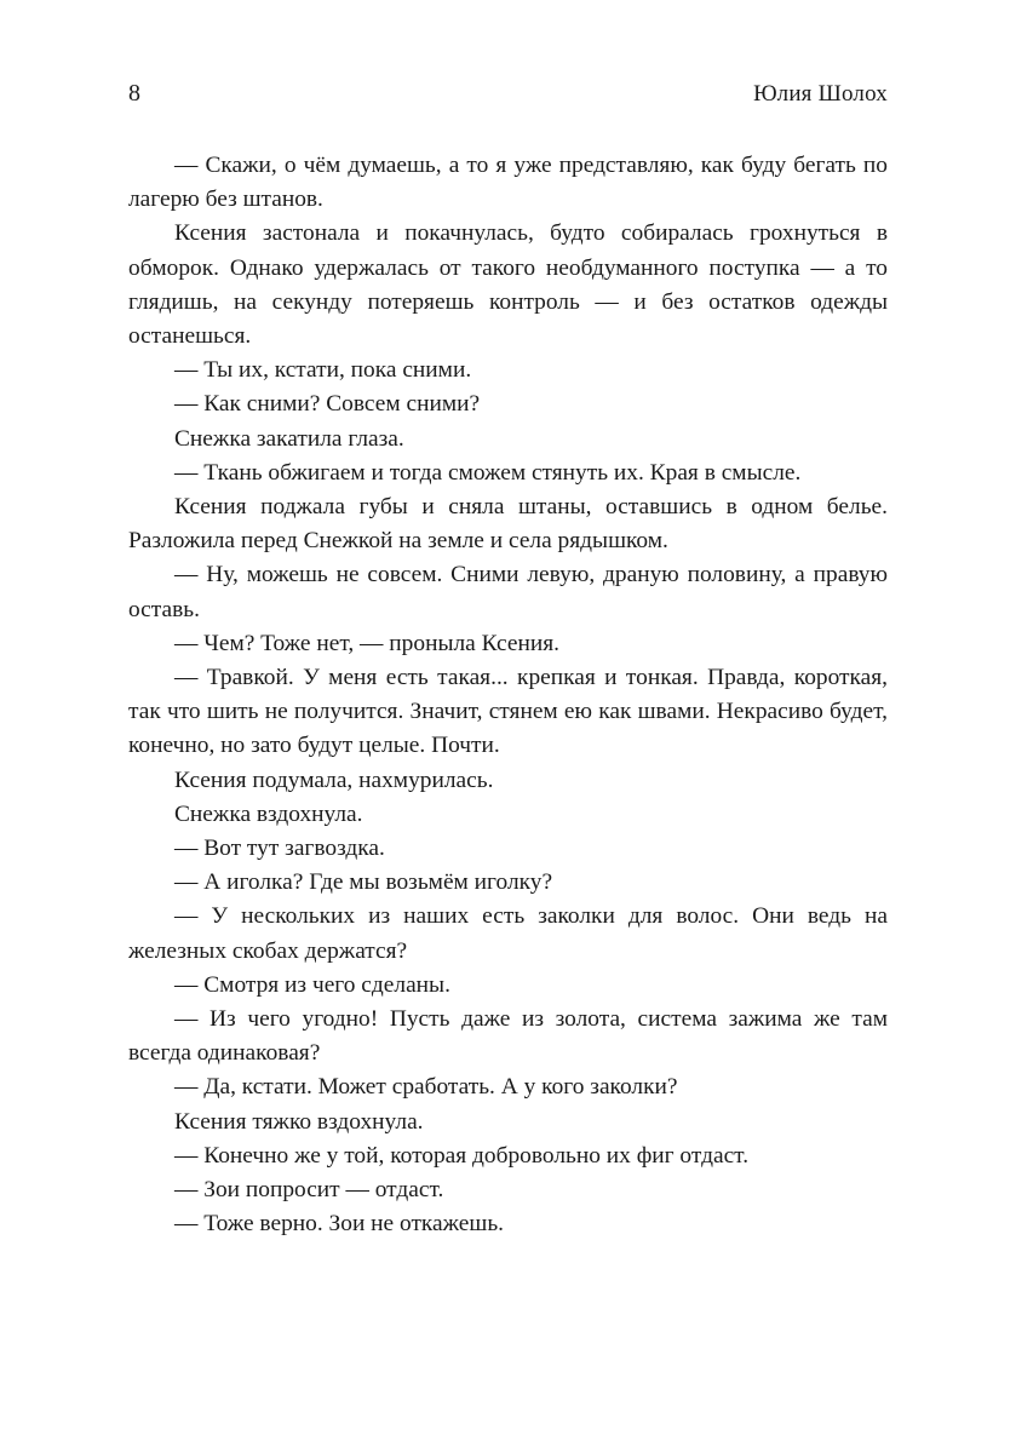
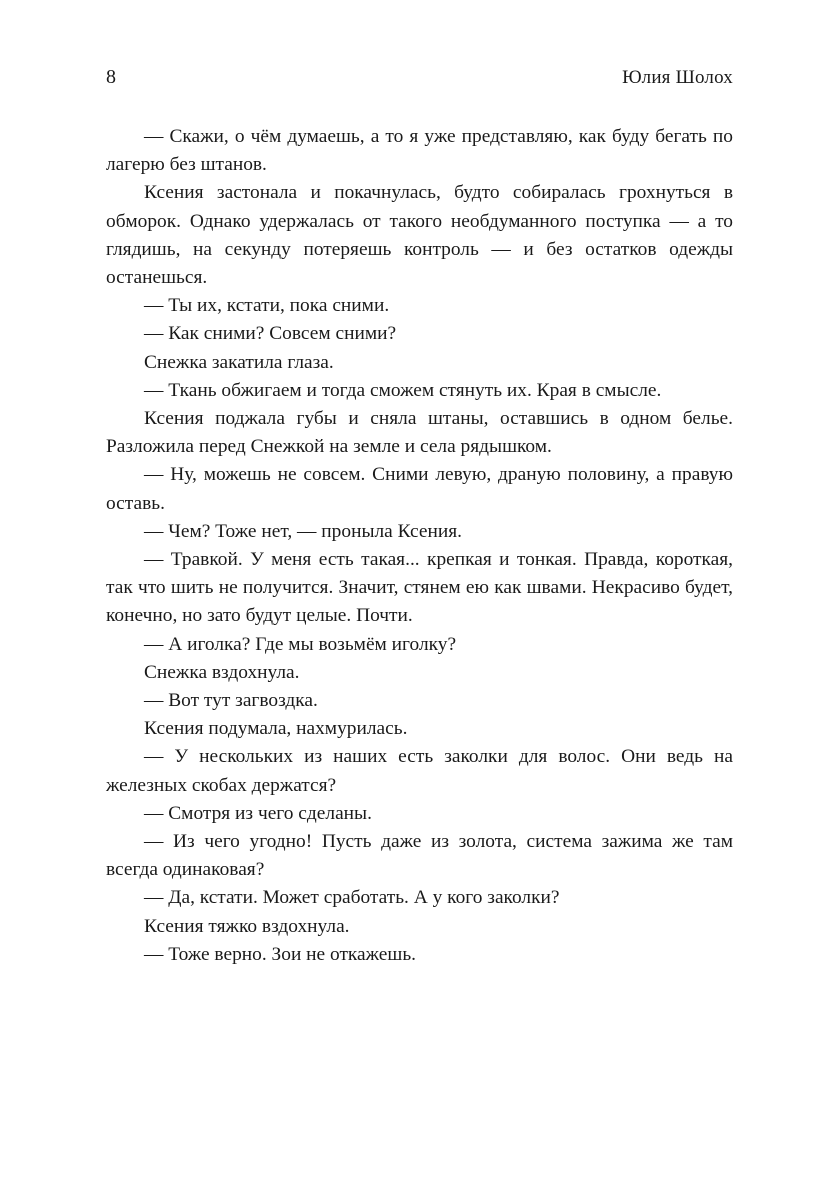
  8
  Юлия Шолох
  — Скажи, о чём думаешь, а то я уже представляю, как буду бегать по лагерю без штанов.
  Ксения застонала и покачнулась, будто собиралась грохнуться в обморок. Однако удержалась от такого необдуманного поступка — а то глядишь, на секунду потеряешь контроль — и без остатков одежды останешься.
  — Ты их, кстати, пока сними.
  — Как сними? Совсем сними?
  Снежка закатила глаза.
  — Ткань обжигаем и тогда сможем стянуть их. Края в смысле.
  Ксения поджала губы и сняла штаны, оставшись в одном белье. Разложила перед Снежкой на земле и села рядышком.
  — Ну, можешь не совсем. Сними левую, драную половину, а правую оставь.
  — Чем? Тоже нет, — проныла Ксения.
  — Травкой. У меня есть такая... крепкая и тонкая. Правда, короткая, так что шить не получится. Значит, стянем ею как швами. Некрасиво будет, конечно, но зато будут целые. Почти.
- Ксения подумала, нахмурилась.
+ — А иголка? Где мы возьмём иголку?
  Снежка вздохнула.
  — Вот тут загвоздка.
- — А иголка? Где мы возьмём иголку?
+ Ксения подумала, нахмурилась.
  — У нескольких из наших есть заколки для волос. Они ведь на железных скобах держатся?
  — Смотря из чего сделаны.
  — Из чего угодно! Пусть даже из золота, система зажима же там всегда одинаковая?
  — Да, кстати. Может сработать. А у кого заколки?
  Ксения тяжко вздохнула.
- — Конечно же у той, которая добровольно их фиг отдаст.
- — Зои попросит — отдаст.
  — Тоже верно. Зои не откажешь.
